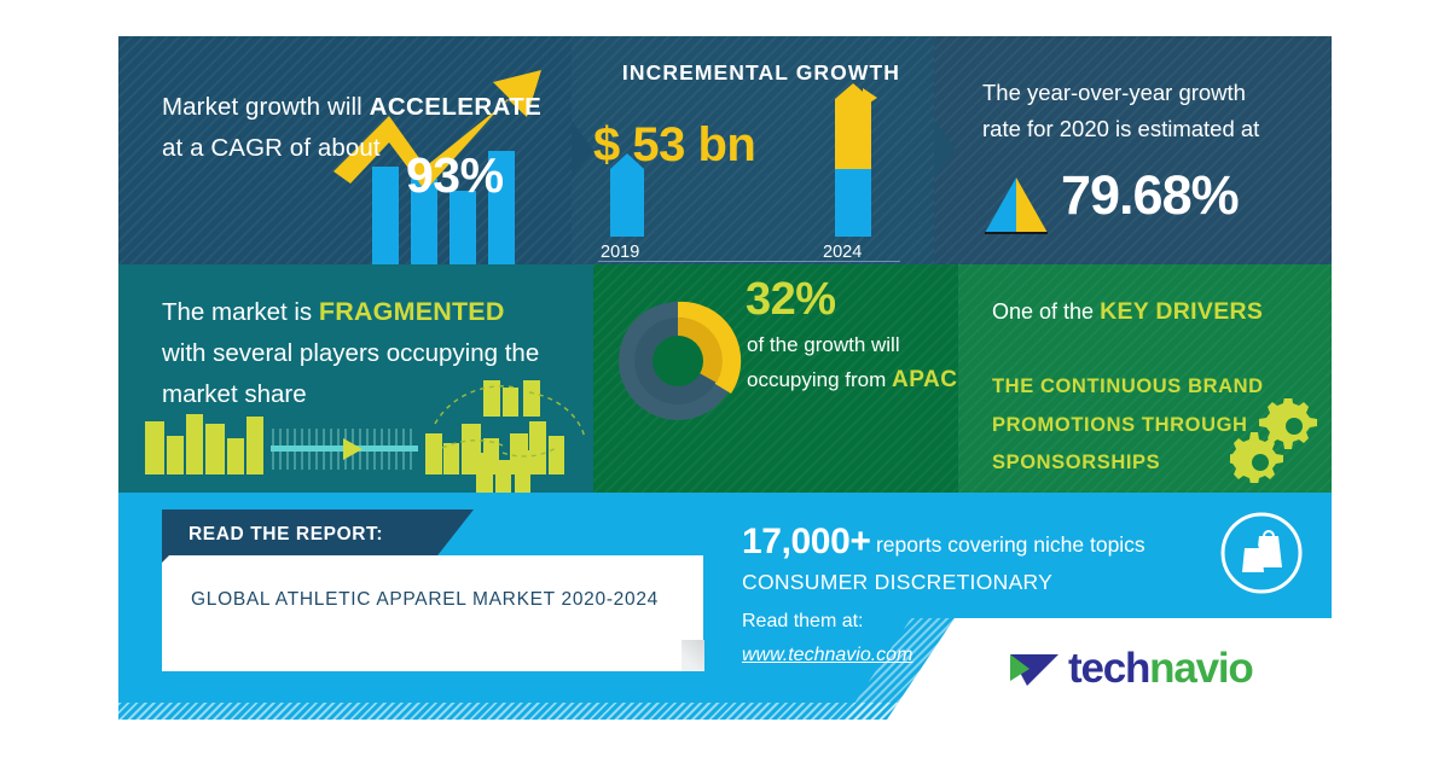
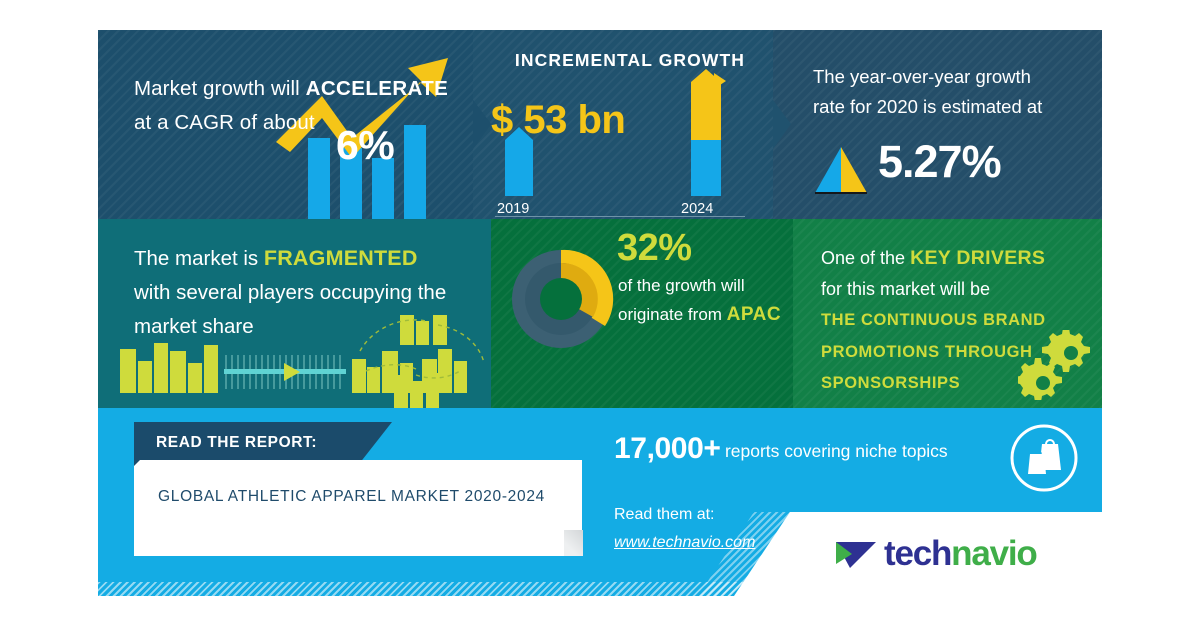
  Market growth will ACCELERATE
  at a CAGR of about
- 93%
+ 6%
  INCREMENTAL GROWTH
  $ 53 bn
  2019
  2024
  The year-over-year growth
  rate for 2020 is estimated at
- 79.68%
+ 5.27%
  The market is FRAGMENTED
  with several players occupying the market share
  32%
- of the growth will occupying from APAC
+ of the growth will originate from APAC
  One of the KEY DRIVERS
+ for this market will be
  THE CONTINUOUS BRAND
  PROMOTIONS THROUGH
  SPONSORSHIPS
  READ THE REPORT:
  GLOBAL ATHLETIC APPAREL MARKET 2020-2024
  17,000+ reports covering niche topics
- CONSUMER DISCRETIONARY
  Read them at:
  www.technavio.c
  tech
  navio
